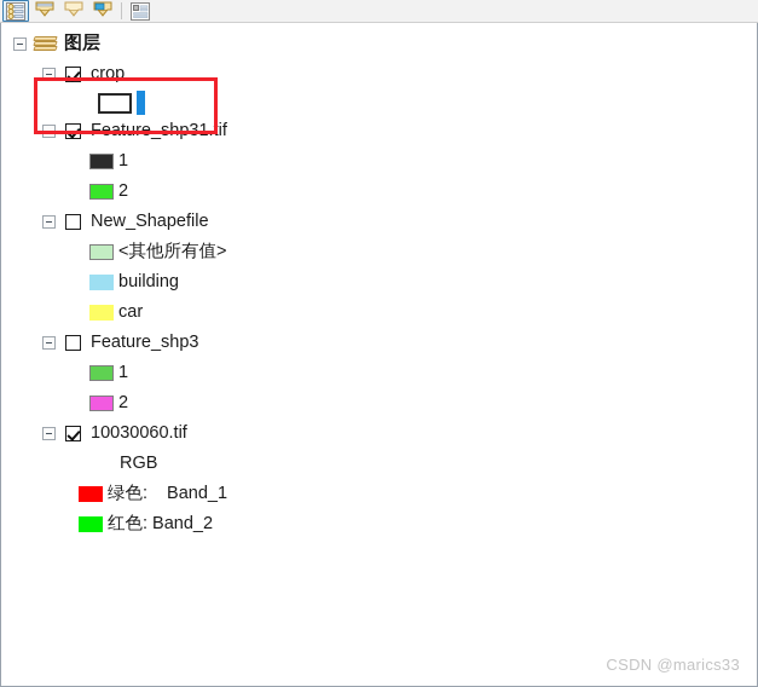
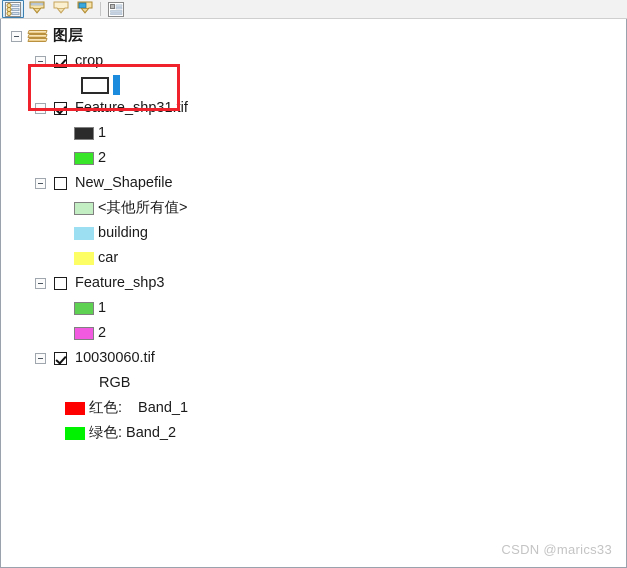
  图层
  crop
  Feature_shp31.tif
  1
  2
  New_Shapefile
  <其他所有值>
  building
  car
  Feature_shp3
  1
  2
  10030060.tif
  RGB
- 绿色:
+ 红色:
  Band_1
- 红色:
+ 绿色:
  Band_2
  CSDN @marics33
